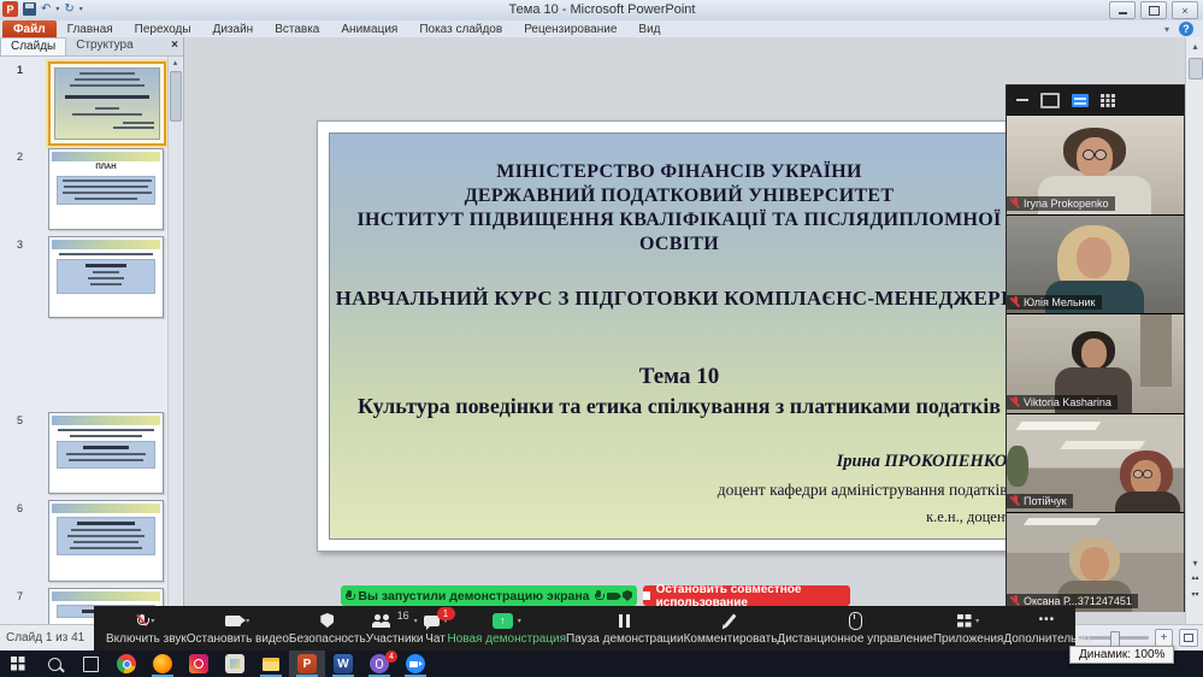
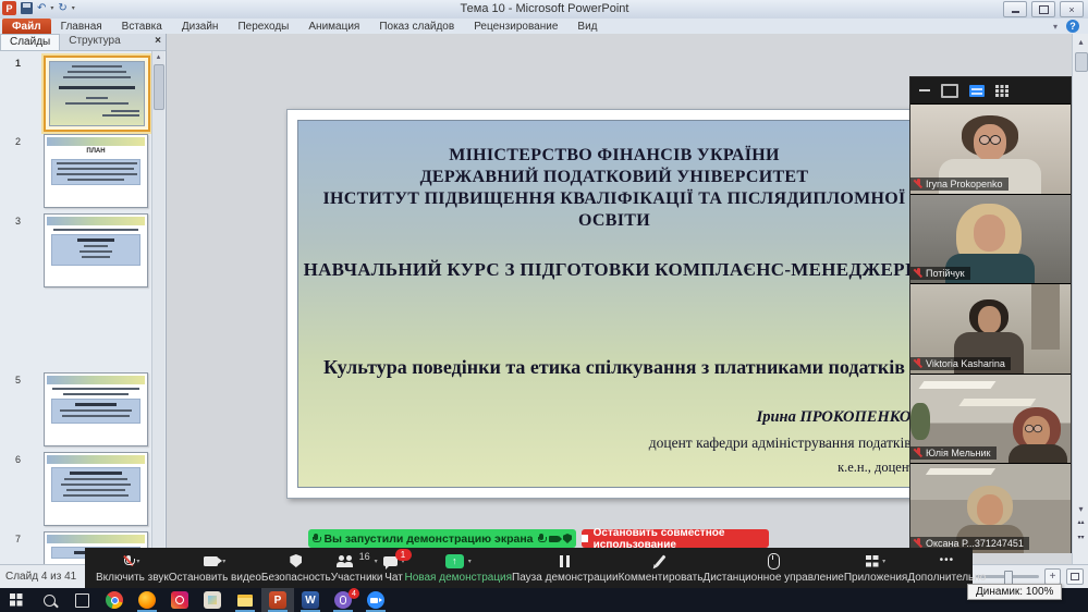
  P
  ↶
  ↻
  Тема 10 - Microsoft PowerPoint
  ×
  Файл
  Главная
- Переходы
+ Вставка
  Дизайн
- Вставка
+ Переходы
  Анимация
  Показ слайдов
  Рецензирование
  Вид
  ▾
  ?
  Слайды
  Структура
  ×
  1
  2
  3
  5
  6
  7
  МІНІСТЕРСТВО ФІНАНСІВ УКРАЇНИ
  ДЕРЖАВНИЙ ПОДАТКОВИЙ УНІВЕРСИТЕТ
  ІНСТИТУТ ПІДВИЩЕННЯ КВАЛІФІКАЦІЇ ТА ПІСЛЯДИПЛОМНОЇ ОСВІТИ
  НАВЧАЛЬНИЙ КУРС З ПІДГОТОВКИ КОМПЛАЄНС-МЕНЕДЖЕР
- Тема 10
  Культура поведінки та етика спілкування з платниками податків
  Ірина ПРОКОПЕНКО
  доцент кафедри адміністрування податків
  к.е.н., доцен
  ▴
  ▾
  Вы запустили демонстрацию экрана
  Остановить совместное использование
  Iryna Prokopenko
- Юлія Мельник
+ Потійчук
  Viktoria Kasharina
- Потійчук
+ Юлія Мельник
  Оксана Р...371247451
  Включить звук
  Остановить видео
  Безопасность
  16
  Участники
  1
  Чат
  ↑
  Новая демонстрация
  Пауза демонстрации
  Комментировать
  Дистанционное управление
  Приложения
  •••
  Дополнительно
- Слайд 1 из 41
+ Слайд 4 из 41
  +
  P
  W
  Динамик: 100%
